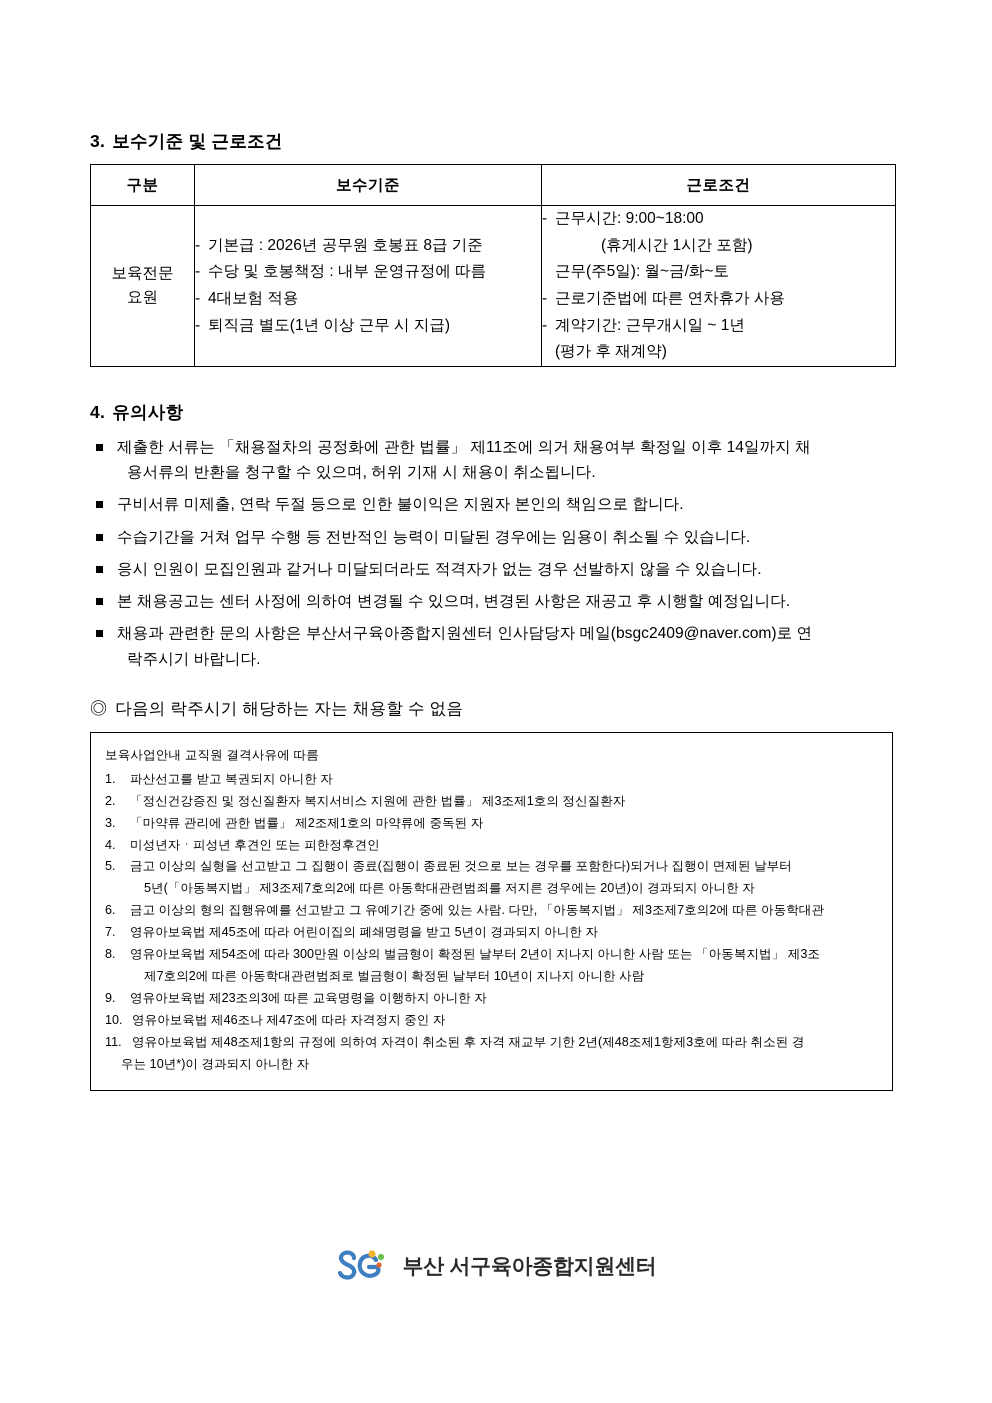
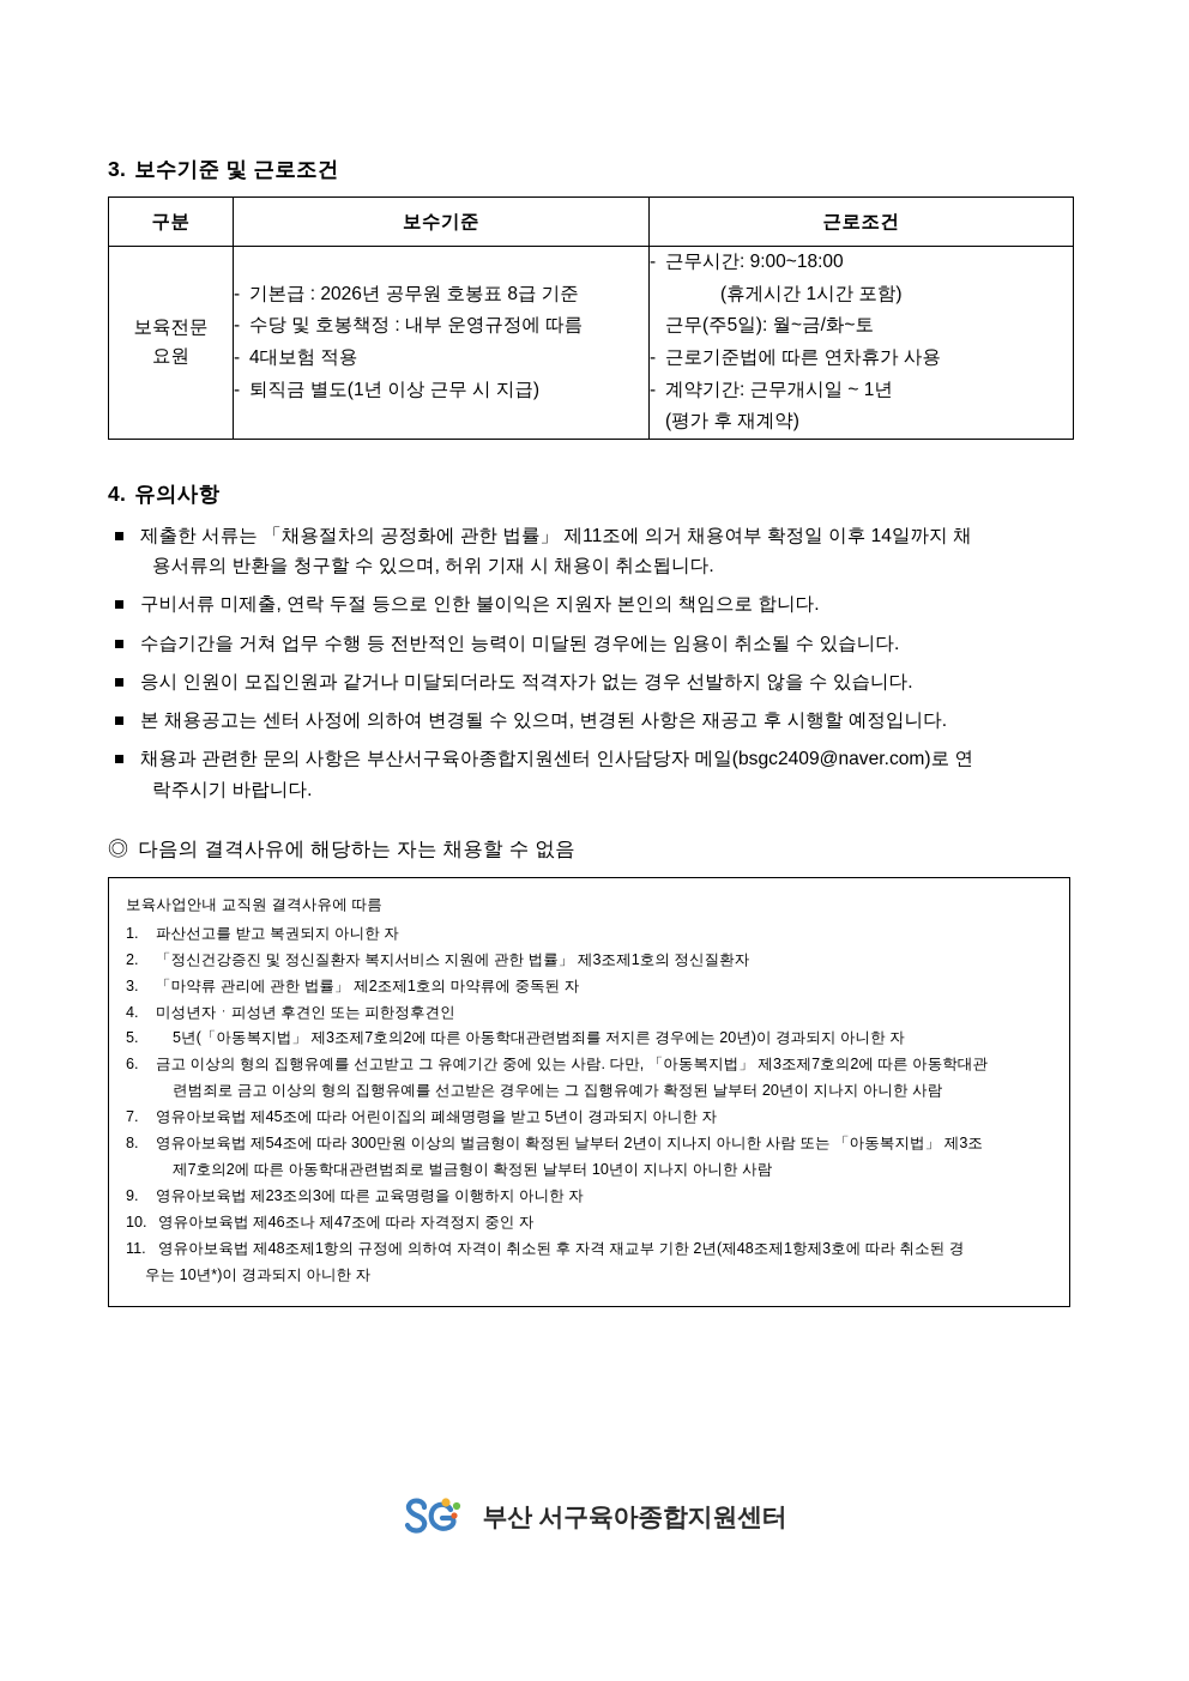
  3. 보수기준 및 근로조건
  구분	보수기준	근로조건
  보육전문 요원	- 기본급 : 2026년 공무원 호봉표 8급 기준 - 수당 및 호봉책정 : 내부 운영규정에 따름 - 4대보험 적용 - 퇴직금 별도(1년 이상 근무 시 지급)	- 근무시간: 9:00~18:00 (휴게시간 1시간 포함) 근무(주5일): 월~금/화~토 - 근로기준법에 따른 연차휴가 사용 - 계약기간: 근무개시일 ~ 1년 (평가 후 재계약)
  4. 유의사항
  제출한 서류는 「채용절차의 공정화에 관한 법률」 제11조에 의거 채용여부 확정일 이후 14일까지 채
  용서류의 반환을 청구할 수 있으며, 허위 기재 시 채용이 취소됩니다.
  구비서류 미제출, 연락 두절 등으로 인한 불이익은 지원자 본인의 책임으로 합니다.
  수습기간을 거쳐 업무 수행 등 전반적인 능력이 미달된 경우에는 임용이 취소될 수 있습니다.
  응시 인원이 모집인원과 같거나 미달되더라도 적격자가 없는 경우 선발하지 않을 수 있습니다.
  본 채용공고는 센터 사정에 의하여 변경될 수 있으며, 변경된 사항은 재공고 후 시행할 예정입니다.
  채용과 관련한 문의 사항은 부산서구육아종합지원센터 인사담당자 메일(bsgc2409@naver.com)로 연
  락주시기 바랍니다.
- ◎ 다음의 락주시기 해당하는 자는 채용할 수 없음
+ ◎ 다음의 결격사유에 해당하는 자는 채용할 수 없음
  보육사업안내 교직원 결격사유에 따름
  1.
  파산선고를 받고 복권되지 아니한 자
  2.
  「정신건강증진 및 정신질환자 복지서비스 지원에 관한 법률」 제3조제1호의 정신질환자
  3.
  「마약류 관리에 관한 법률」 제2조제1호의 마약류에 중독된 자
  4.
  미성년자ㆍ피성년 후견인 또는 피한정후견인
  5.
- 금고 이상의 실형을 선고받고 그 집행이 종료(집행이 종료된 것으로 보는 경우를 포함한다)되거나 집행이 면제된 날부터
  5년(「아동복지법」 제3조제7호의2에 따른 아동학대관련범죄를 저지른 경우에는 20년)이 경과되지 아니한 자
  6.
  금고 이상의 형의 집행유예를 선고받고 그 유예기간 중에 있는 사람. 다만, 「아동복지법」 제3조제7호의2에 따른 아동학대관
+ 련범죄로 금고 이상의 형의 집행유예를 선고받은 경우에는 그 집행유예가 확정된 날부터 20년이 지나지 아니한 사람
  7.
  영유아보육법 제45조에 따라 어린이집의 폐쇄명령을 받고 5년이 경과되지 아니한 자
  8.
  영유아보육법 제54조에 따라 300만원 이상의 벌금형이 확정된 날부터 2년이 지나지 아니한 사람 또는 「아동복지법」 제3조
  제7호의2에 따른 아동학대관련범죄로 벌금형이 확정된 날부터 10년이 지나지 아니한 사람
  9.
  영유아보육법 제23조의3에 따른 교육명령을 이행하지 아니한 자
  10.
  영유아보육법 제46조나 제47조에 따라 자격정지 중인 자
  11.
  영유아보육법 제48조제1항의 규정에 의하여 자격이 취소된 후 자격 재교부 기한 2년(제48조제1항제3호에 따라 취소된 경
  우는 10년*)이 경과되지 아니한 자
  부산 서구육아종합지원센터
